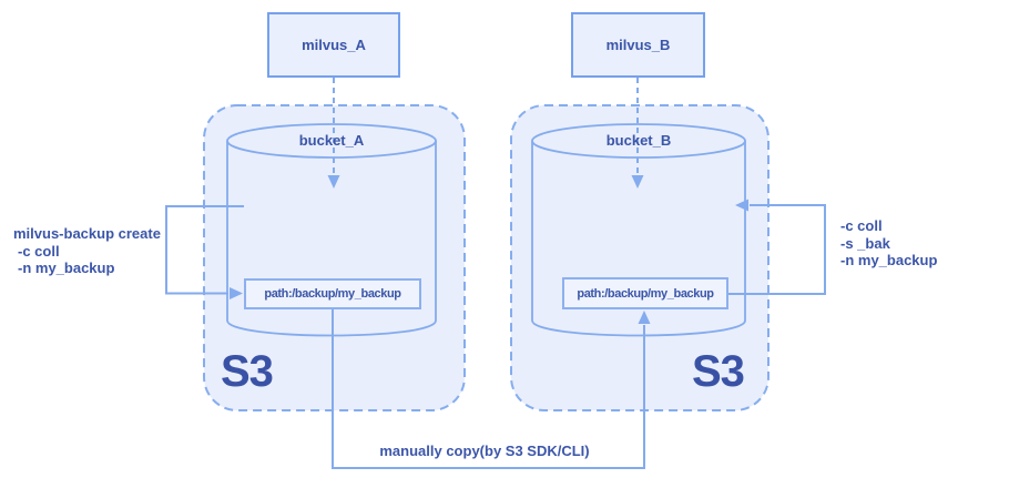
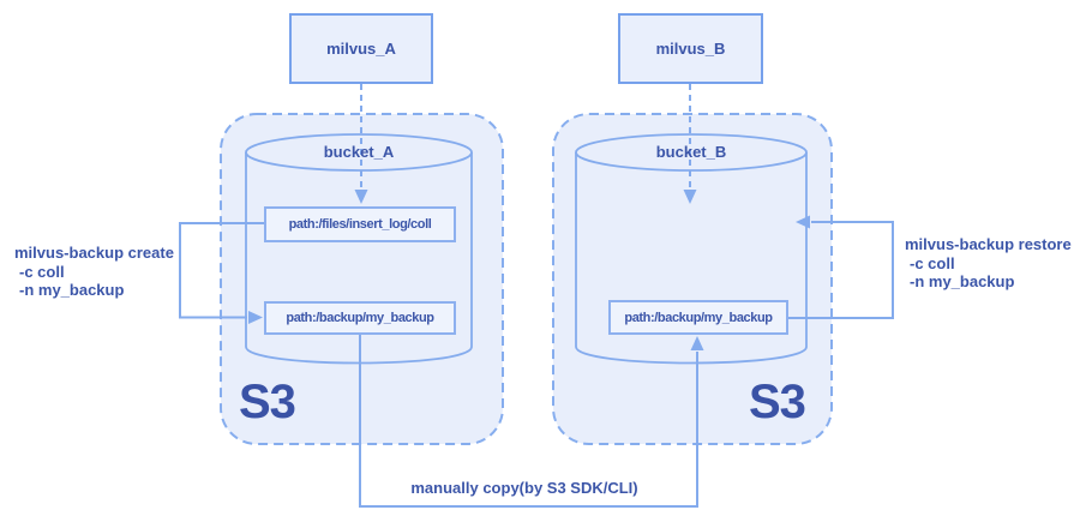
  milvus_A
  milvus_B
  bucket_A
  bucket_B
+ path:/files/insert_log/coll
  path:/backup/my_backup
  path:/backup/my_backup
  S3
  S3
  milvus-backup create
  -c coll
  -n my_backup
+ milvus-backup restore
  -c coll
- -s _bak
  -n my_backup
  manually copy(by S3 SDK/CLI)
